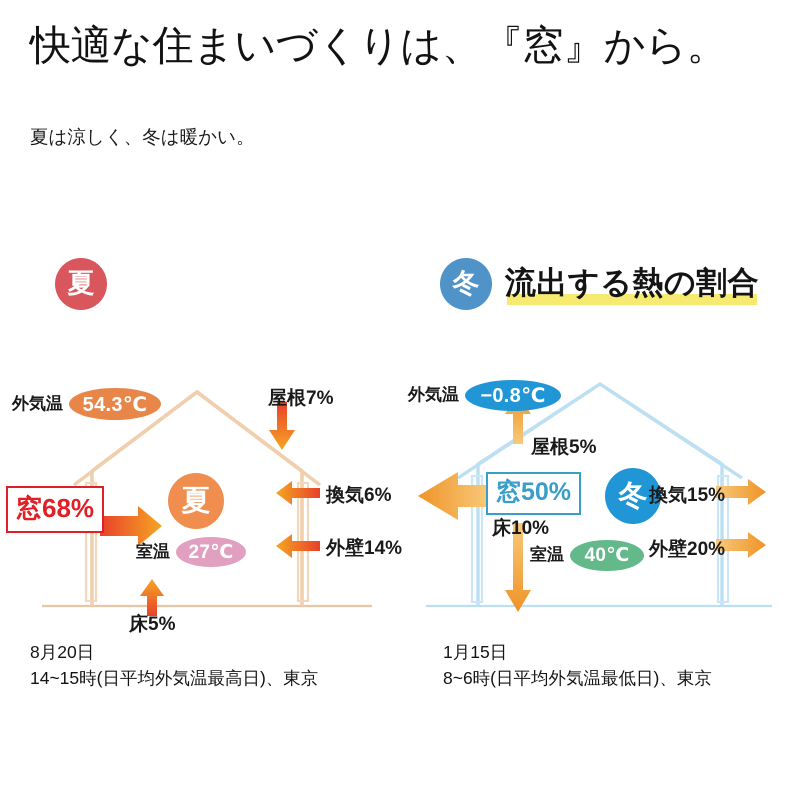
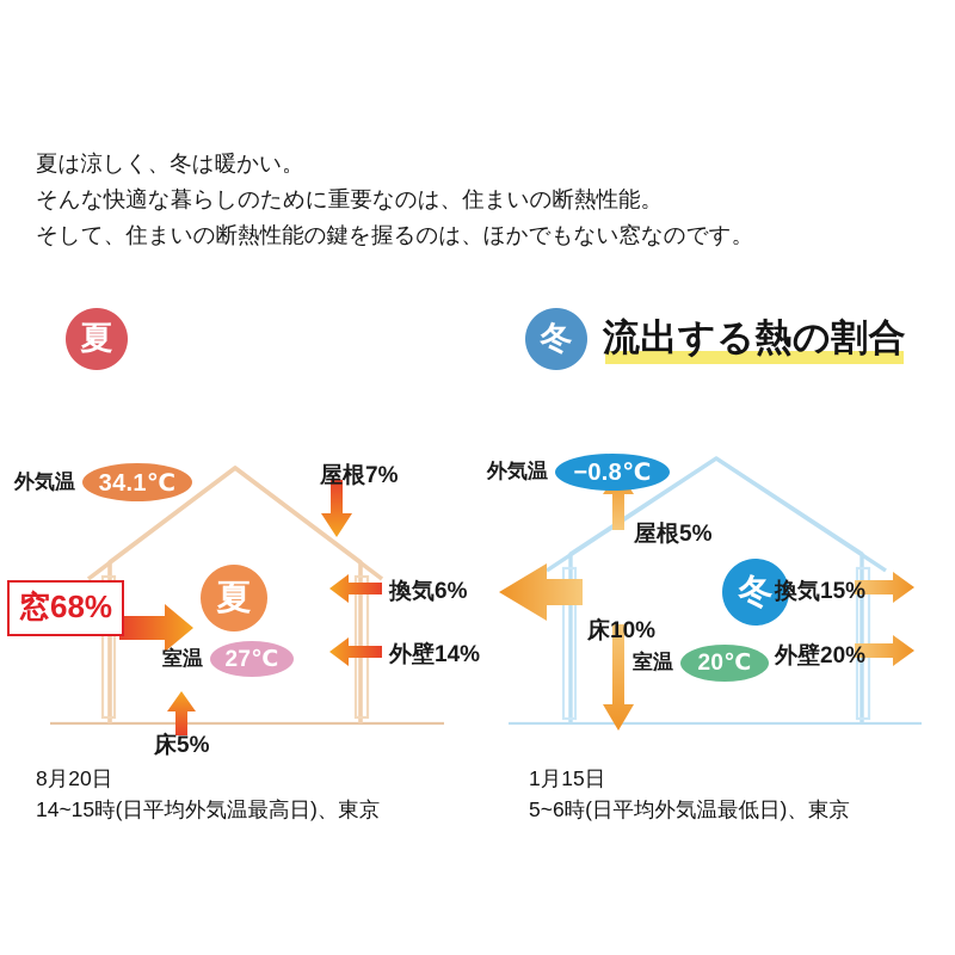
- 快適な住まいづくりは、『窓』から。
  夏は涼しく、冬は暖かい。
+ そんな快適な暮らしのために重要なのは、住まいの断熱性能。
+ そして、住まいの断熱性能の鍵を握るのは、ほかでもない窓なのです。
  夏
  冬
  流出する熱の割合
  外気温
- 54.3℃
+ 34.1℃
  窓68%
  夏
  室温
  27℃
  屋根7%
  換気6%
  外壁14%
  床5%
  外気温
  −0.8℃
  屋根5%
- 窓50%
  冬
  換気15%
  床10%
  外壁20%
  室温
- 40℃
+ 20℃
  8月20日
  14~15時(日平均外気温最高日)、東京
  1月15日
- 8~6時(日平均外気温最低日)、東京
+ 5~6時(日平均外気温最低日)、東京
